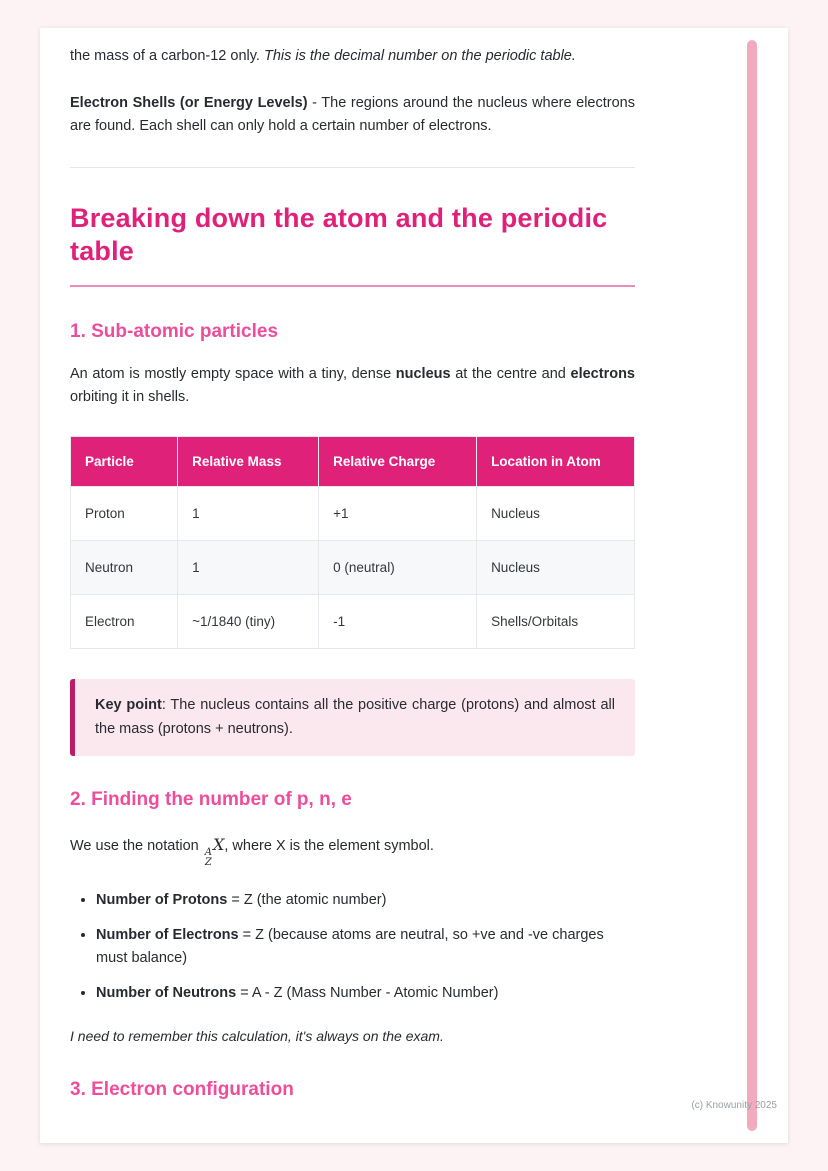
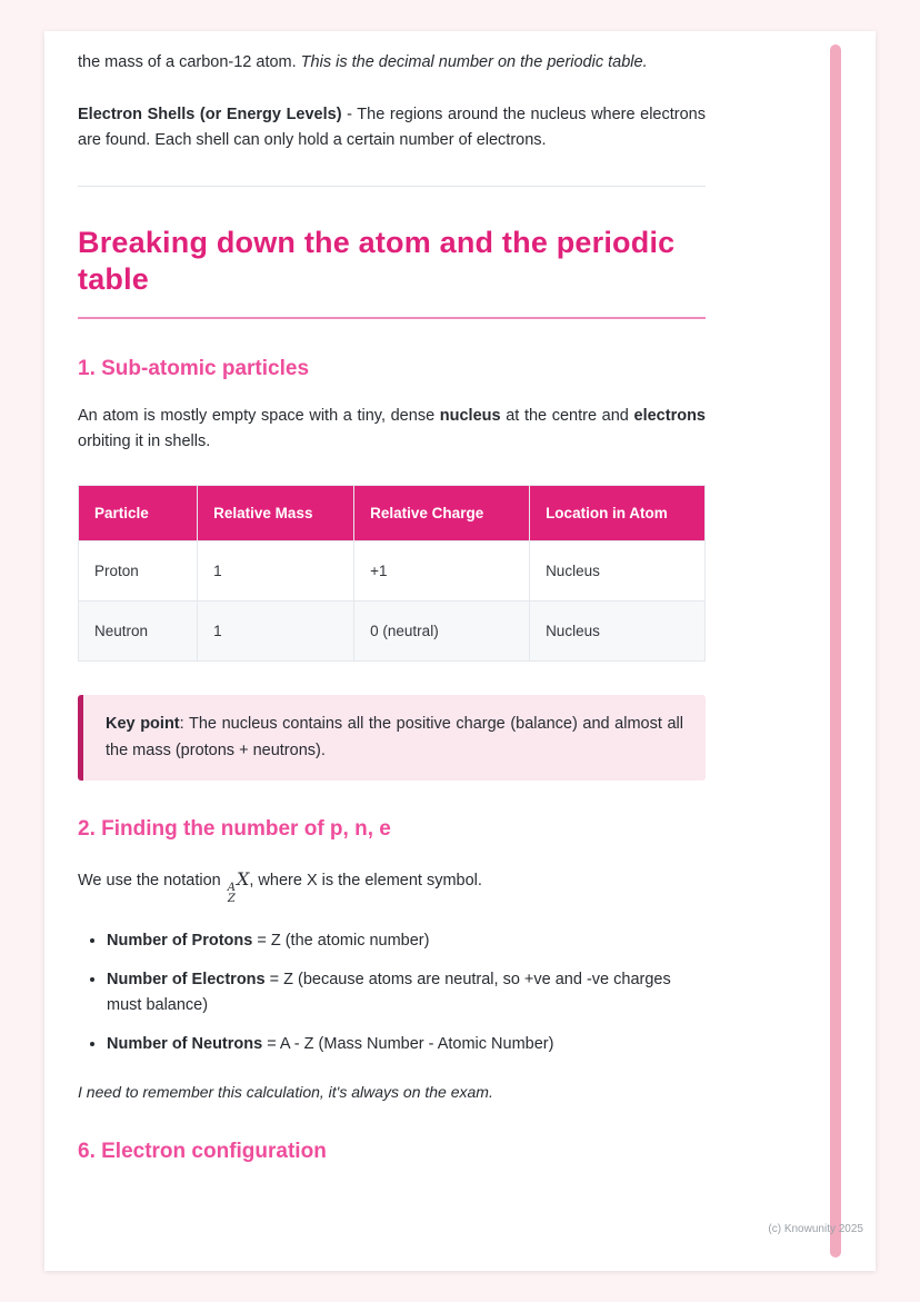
- the mass of a carbon-12 only. This is the decimal number on the periodic table.
+ the mass of a carbon-12 atom. This is the decimal number on the periodic table.
  Electron Shells (or Energy Levels) - The regions around the nucleus where electrons are found. Each shell can only hold a certain number of electrons.
  Breaking down the atom and the periodic table
  1. Sub-atomic particles
  An atom is mostly empty space with a tiny, dense nucleus at the centre and electrons orbiting it in shells.
  Particle	Relative Mass	Relative Charge	Location in Atom
  Proton	1	+1	Nucleus
  Neutron	1	0 (neutral)	Nucleus
- Electron	~1/1840 (tiny)	-1	Shells/Orbitals
- Key point: The nucleus contains all the positive charge (protons) and almost all the mass (protons + neutrons).
+ Key point: The nucleus contains all the positive charge (balance) and almost all the mass (protons + neutrons).
  2. Finding the number of p, n, e
  We use the notation
  A
  Z
  X, where X is the element symbol.
  Number of Protons = Z (the atomic number)
  Number of Electrons = Z (because atoms are neutral, so +ve and -ve charges must balance)
  Number of Neutrons = A - Z (Mass Number - Atomic Number)
  I need to remember this calculation, it's always on the exam.
- 3. Electron configuration
+ 6. Electron configuration
  (c) Knowunity 2025
